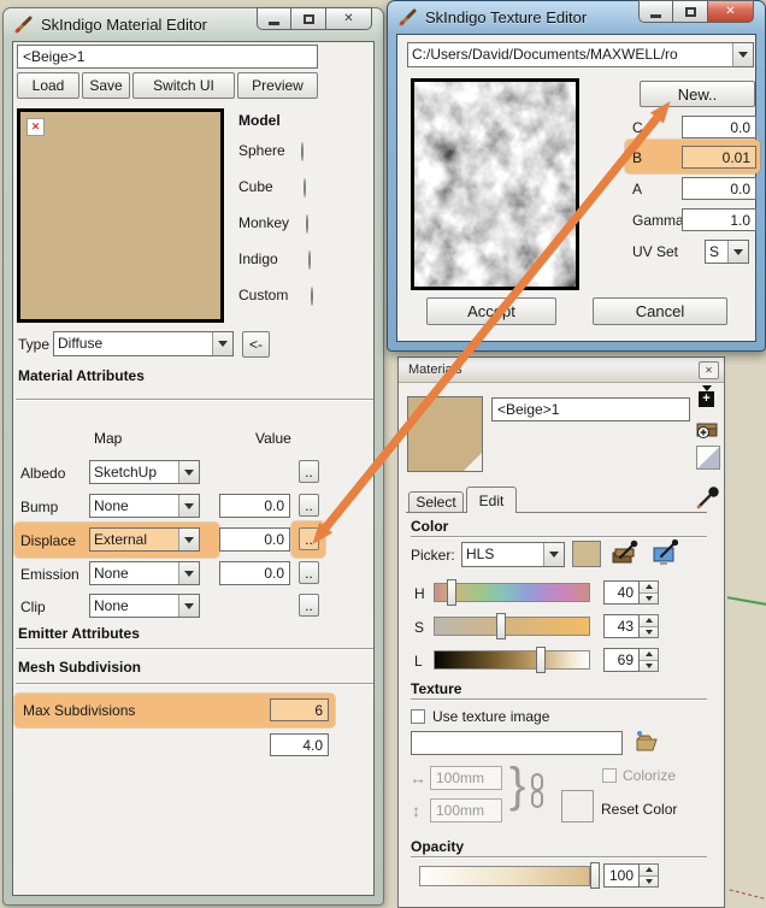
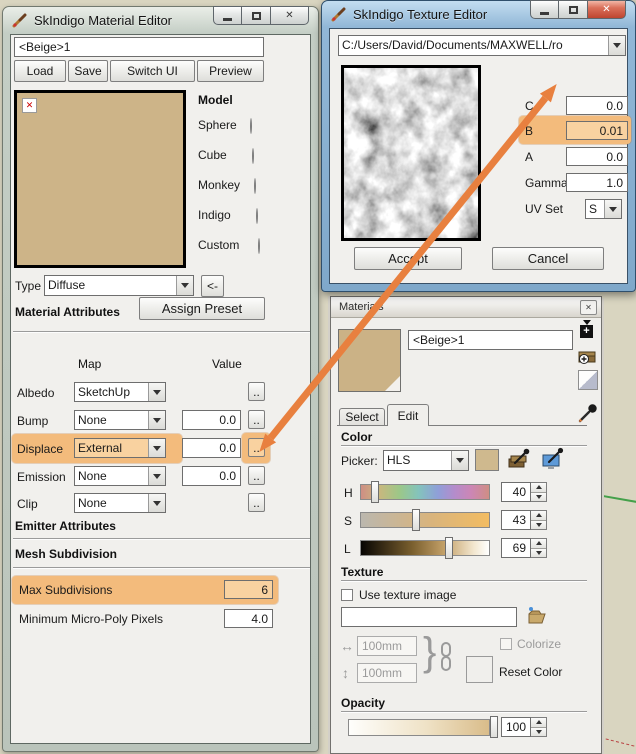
  SkIndigo Material Editor
  ✕
  <Beige>1
  Load
  Save
  Switch UI
  Preview
  ✕
  Model
  Sphere
  Cube
  Monkey
  Indigo
  Custom
  Type
  Diffuse
  <-
  Material Attributes
+ Assign Preset
  Map
  Value
  Albedo
  SketchUp
  ..
  Bump
  None
  0.0
  ..
  Displace
  External
  0.0
  ..
  Emission
  None
  0.0
  ..
  Clip
  None
  ..
  Emitter Attributes
  Mesh Subdivision
  Max Subdivisions
  6
+ Minimum Micro-Poly Pixels
  4.0
  SkIndigo Texture Editor
  ✕
  C:/Users/David/Documents/MAXWELL/ro
- New..
  C
  0.0
  B
  0.01
  A
  0.0
  Gamma
  1.0
  UV Set
  S
  Accpt
  Cancel
  ✕
  <Beige>1
  +
  Select
  Edit
  Color
  Picker:
  HLS
  H
  40
  S
  43
  L
  69
  Texture
  Use texture image
  ↔
  100mm
  ↕
  100mm
  }
  Colorize
  Reset Color
  Opacity
  100
